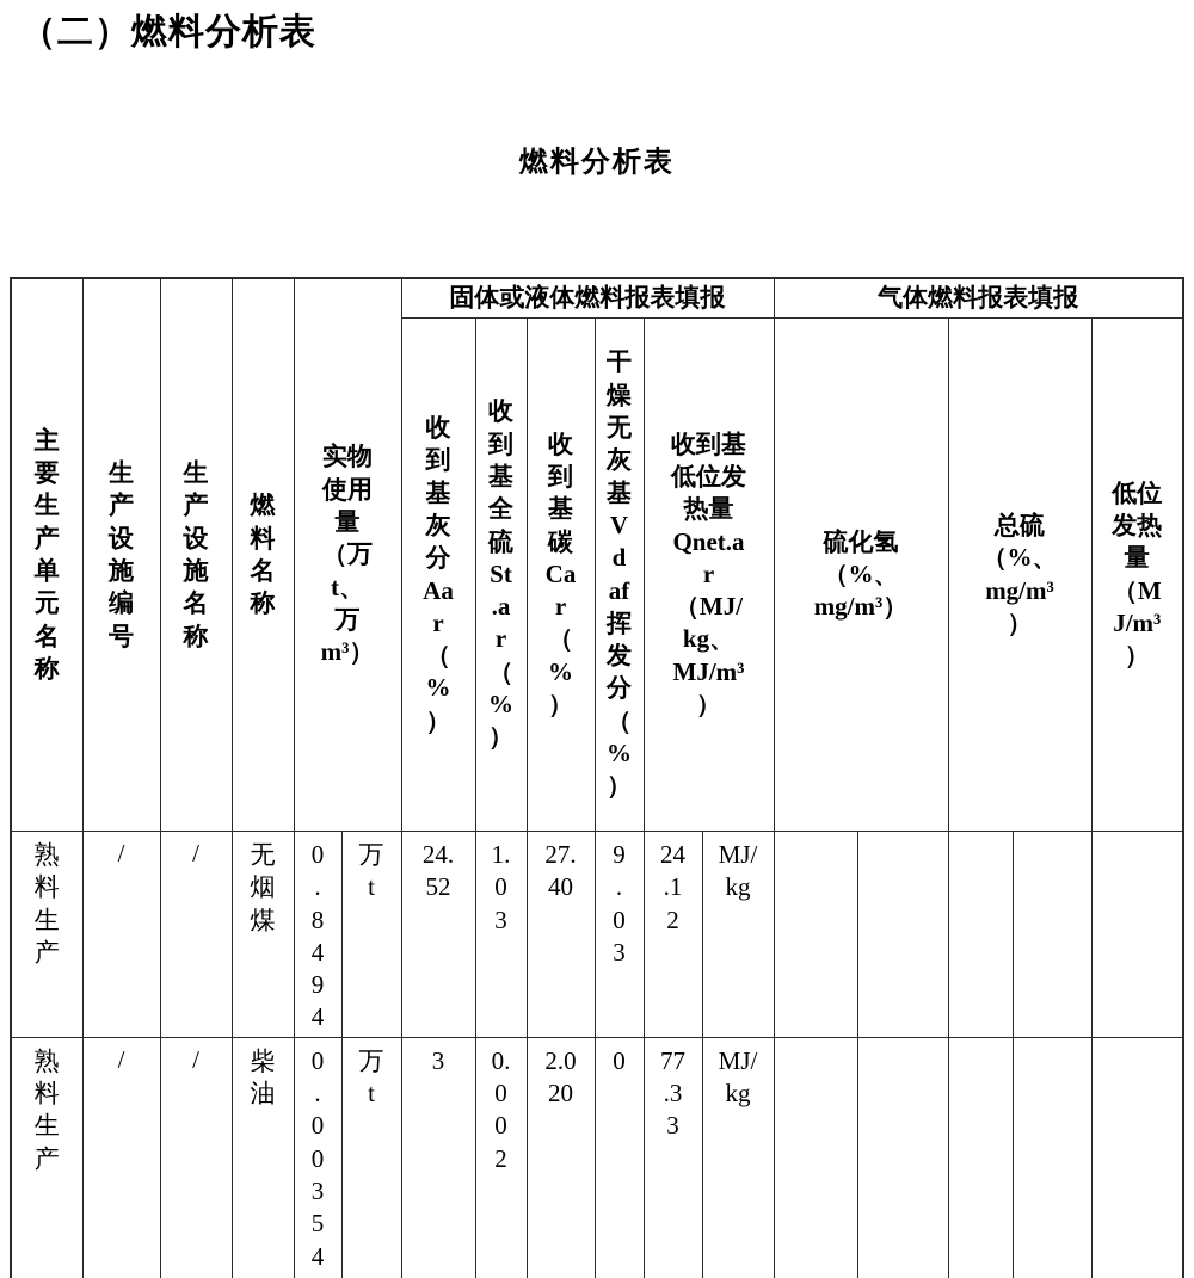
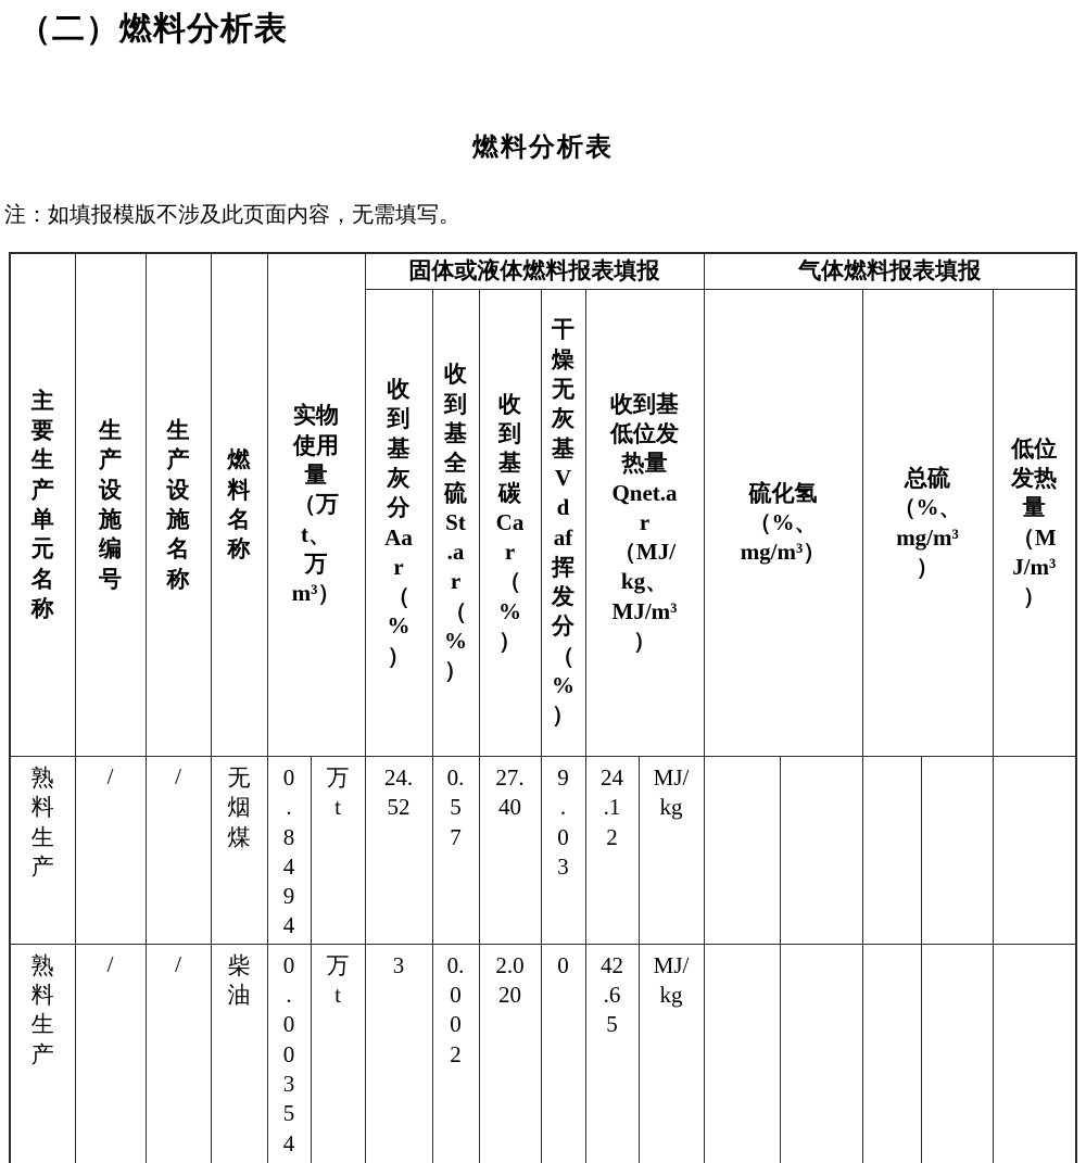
  （二）燃料分析表
  燃料分析表
+ 注：如填报模版不涉及此页面内容，无需填写。
  主要生产单元名称	生产设施编号	生产设施名称	燃料名称	实物使用量（万t、万m³）	固体或液体燃料报表填报	气体燃料报表填报
  收到基灰分Aar（%）	收到基全硫St.ar（%）	收到基碳Car（%）	干燥无灰基Vdaf挥发分（%）	收到基低位发热量Qnet.ar（MJ/kg、MJ/m³）	硫化氢（%、mg/m³）	总硫（%、mg/m³）	低位发热量（MJ/m³）
- 熟料生产	/	/	无烟煤	0.8494	万t	24.52	1.03	27.40	9.03	24.12	MJ/kg
+ 熟料生产	/	/	无烟煤	0.8494	万t	24.52	0.57	27.40	9.03	24.12	MJ/kg
- 熟料生产	/	/	柴油	0.00354	万t	3	0.002	2.020	0	77.33	MJ/kg
+ 熟料生产	/	/	柴油	0.00354	万t	3	0.002	2.020	0	42.65	MJ/kg
